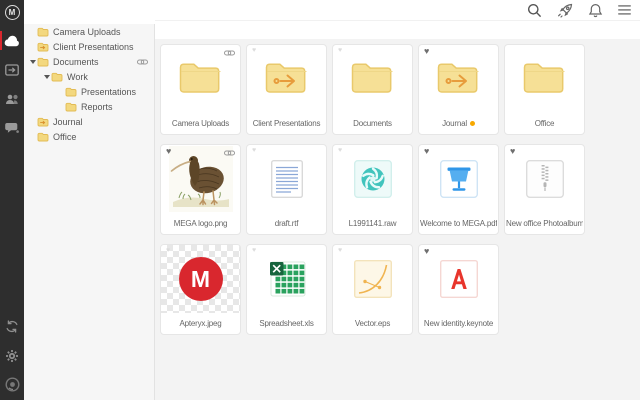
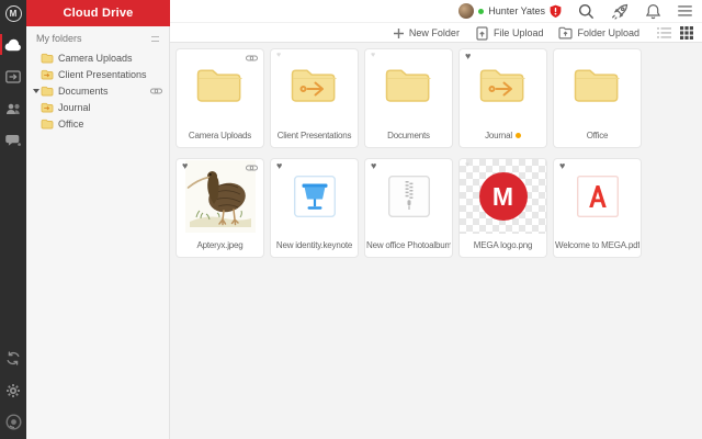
  M
+ Cloud Drive
+ Hunter Yates
+ New Folder
+ File Upload
+ Folder Upload
+ My folders
  Camera Uploads
  Client Presentations
  Documents
- Work
- Presentations
- Reports
  Journal
  Office
  Camera Uploads
  Client Presentations
  Documents
  ♥
  Journal
  Office
  ♥
- MEGA logo.png
+ Apteryx.jpeg
- draft.rtf
- L1991141.raw
  ♥
- Welcome to MEGA.pdf
+ New identity.keynote
  ♥
  New office Photoalbum
  M
- Apteryx.jpeg
+ MEGA logo.png
- Spreadsheet.xls
- Vector.eps
  ♥
- New identity.keynote
+ Welcome to MEGA.pdf
